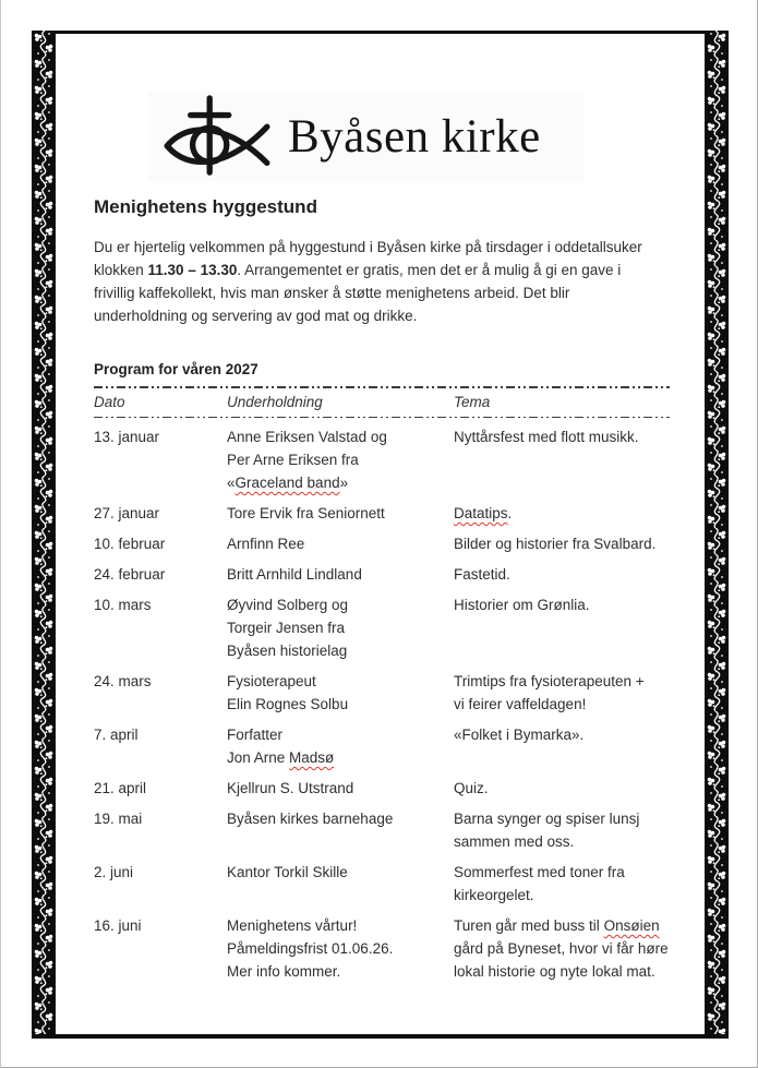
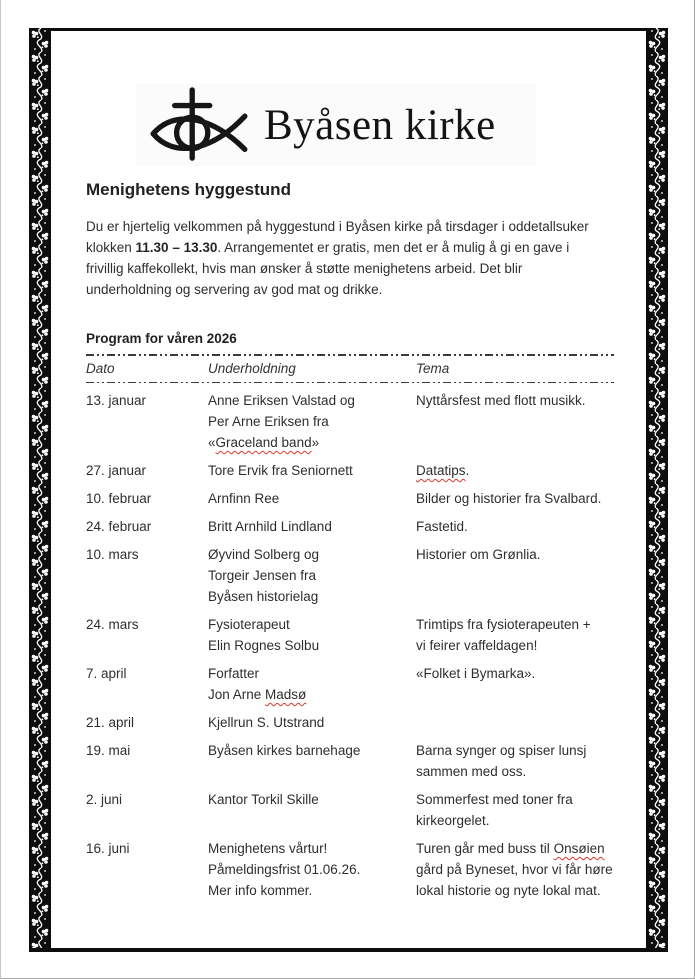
  Byåsen kirke
  Menighetens hyggestund
  Du er hjertelig velkommen på hyggestund i Byåsen kirke på tirsdager i oddetallsuker klokken 11.30 – 13.30. Arrangementet er gratis, men det er å mulig å gi en gave i frivillig kaffekollekt, hvis man ønsker å støtte menighetens arbeid. Det blir underholdning og servering av god mat og drikke.
- Program for våren 2027
+ Program for våren 2026
  Dato
  Underholdning
  Tema
  13. januar
  Anne Eriksen Valstad og
  Per Arne Eriksen fra
  «Graceland band»
  Nyttårsfest med flott musikk.
  27. januar
  Tore Ervik fra Seniornett
  Datatips.
  10. februar
  Arnfinn Ree
  Bilder og historier fra Svalbard.
  24. februar
  Britt Arnhild Lindland
  Fastetid.
  10. mars
  Øyvind Solberg og
  Torgeir Jensen fra
  Byåsen historielag
  Historier om Grønlia.
  24. mars
  Fysioterapeut
  Elin Rognes Solbu
  Trimtips fra fysioterapeuten +
  vi feirer vaffeldagen!
  7. april
  Forfatter
  Jon Arne Madsø
  «Folket i Bymarka».
  21. april
  Kjellrun S. Utstrand
- Quiz.
  19. mai
  Byåsen kirkes barnehage
  Barna synger og spiser lunsj
  sammen med oss.
  2. juni
  Kantor Torkil Skille
  Sommerfest med toner fra
  kirkeorgelet.
  16. juni
  Menighetens vårtur!
  Påmeldingsfrist 01.06.26.
  Mer info kommer.
  Turen går med buss til Onsøien
  gård på Byneset, hvor vi får høre
  lokal historie og nyte lokal mat.
